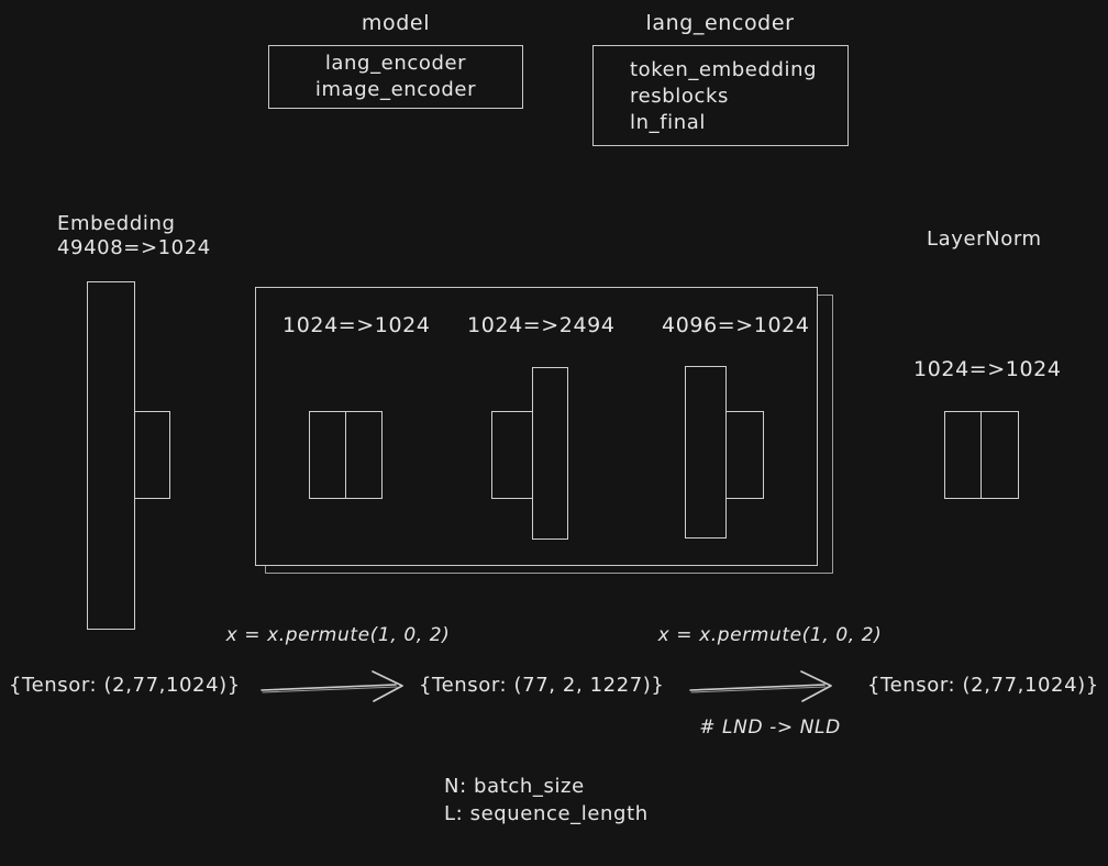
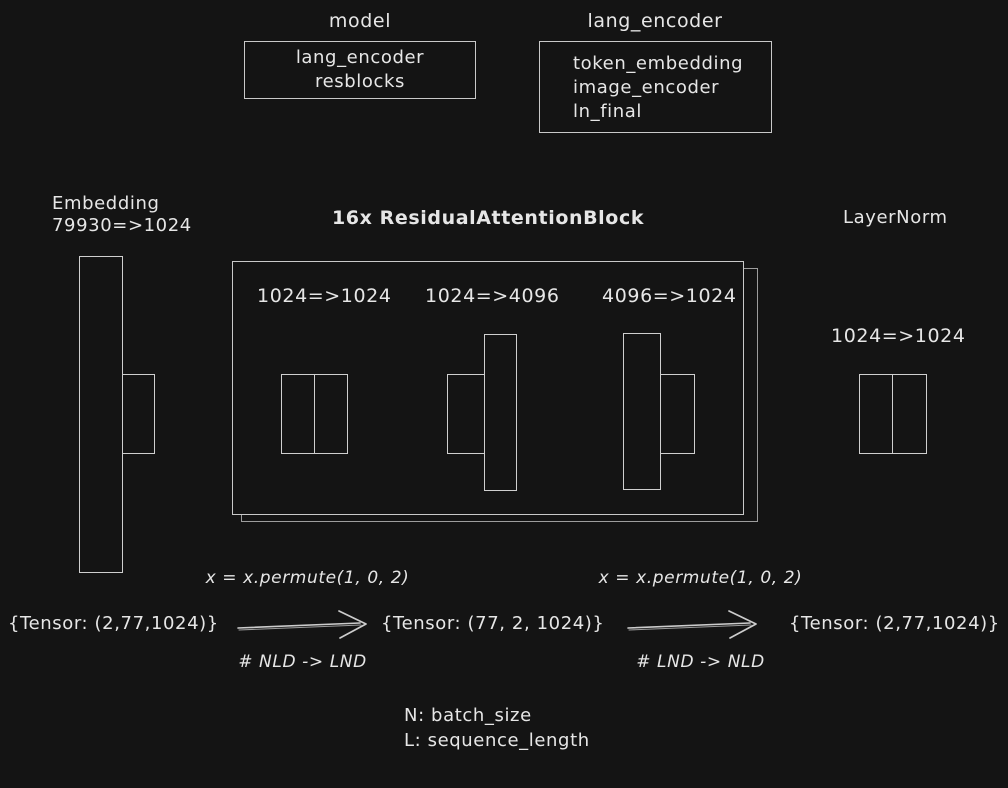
  model
  lang_encoder
- image_encoder
+ resblocks
  lang_encoder
  token_embedding
- resblocks
+ image_encoder
  ln_final
  Embedding
- 49408=>1024
+ 79930=>1024
+ 16x ResidualAttentionBlock
  1024=>1024
- 1024=>2494
+ 1024=>4096
  4096=>1024
  LayerNorm
  1024=>1024
  x = x.permute(1, 0, 2)
  x = x.permute(1, 0, 2)
  {Tensor: (2,77,1024)}
- {Tensor: (77, 2, 1227)}
+ {Tensor: (77, 2, 1024)}
  {Tensor: (2,77,1024)}
+ # NLD -> LND
  # LND -> NLD
  N: batch_size
  L: sequence_length
